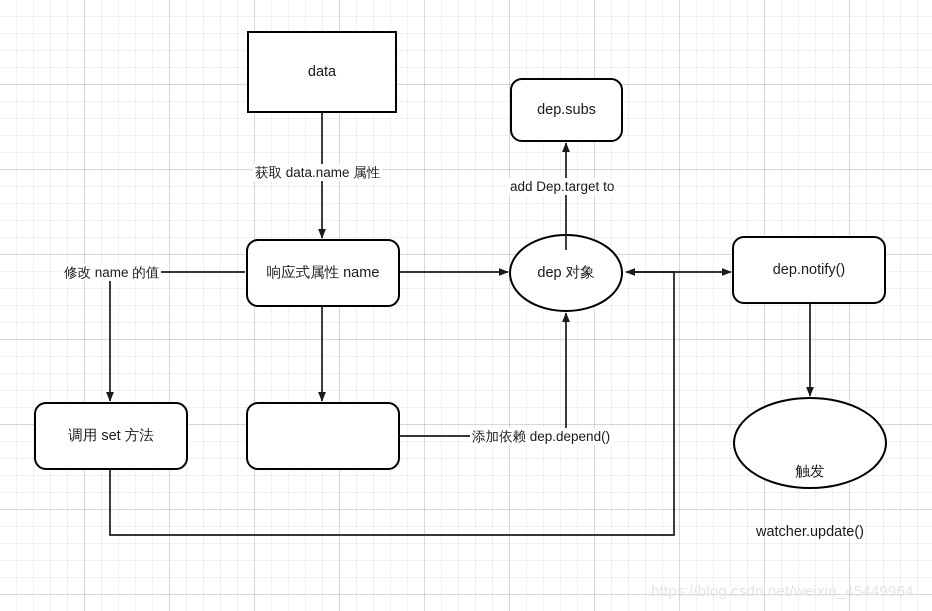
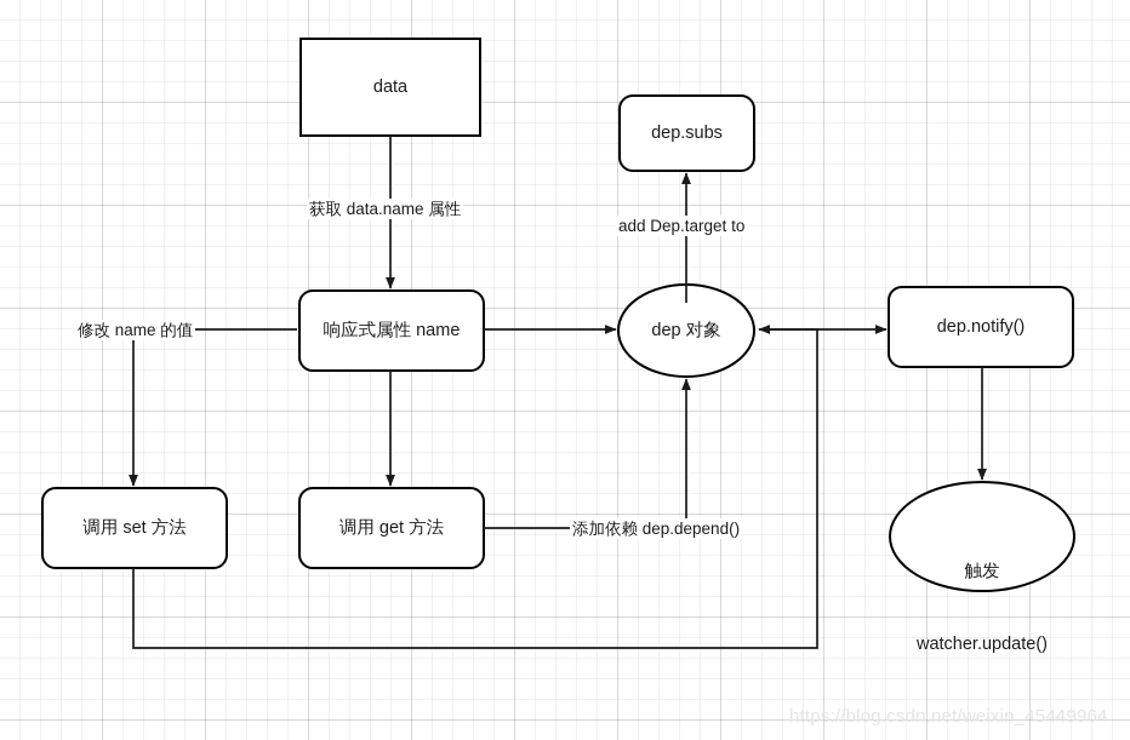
  data
  响应式属性 name
  调用 set 方法
+ 调用 get 方法
  dep.subs
  dep 对象
  dep.notify()
  触发
  watcher.update()
  获取 data.name 属性
  修改 name 的值
  add Dep.target to
  添加依赖 dep.depend()
  https://blog.csdn.net/weixin_45449964
